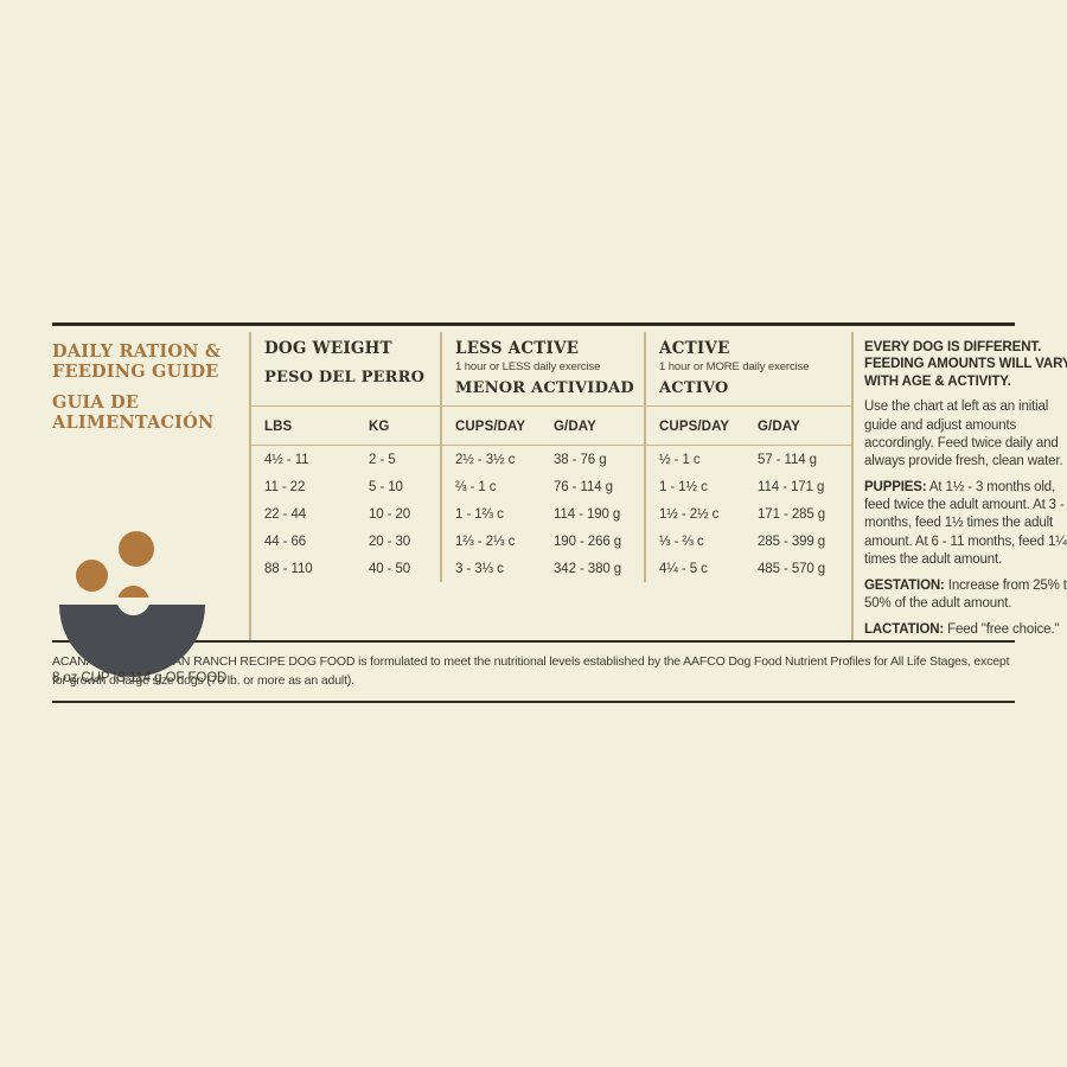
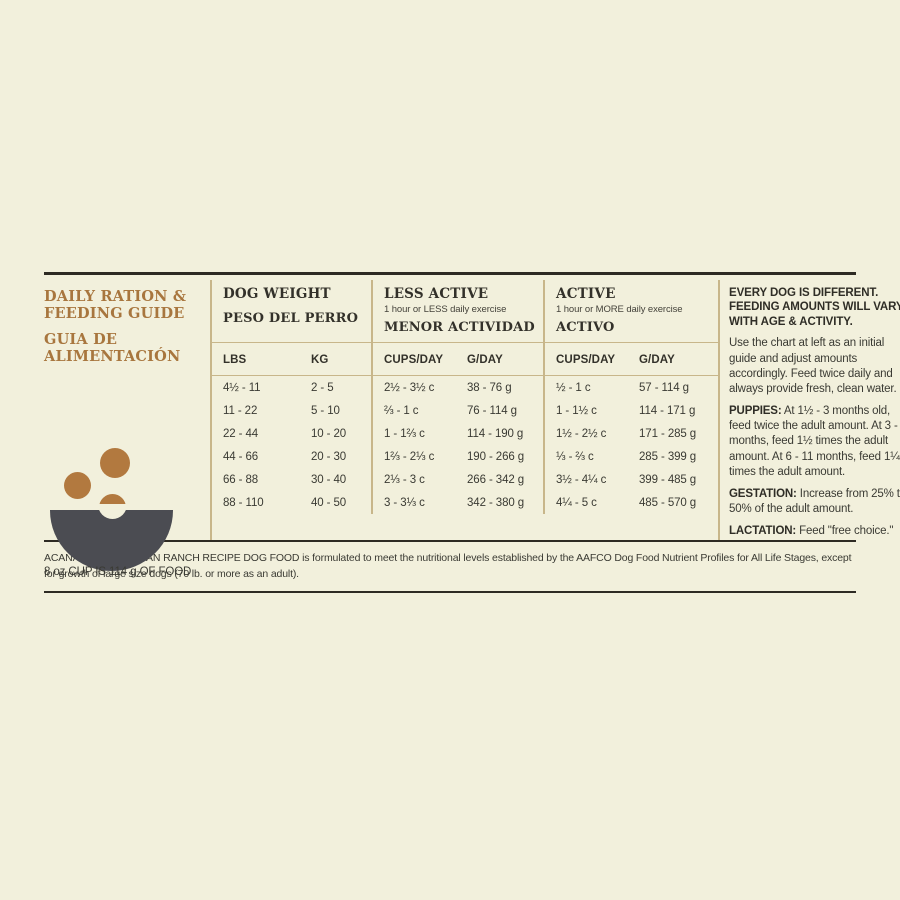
  DAILY RATION &
  FEEDING GUIDE
  GUIA DE
  ALIMENTACIÓN
  8 oz CUP IS 114 g OF FOOD
  DOG WEIGHT PESO DEL PERRO	LESS ACTIVE 1 hour or LESS daily exercise MENOR ACTIVIDAD	ACTIVE 1 hour or MORE daily exercise ACTIVO
  LBS	KG	CUPS/DAY	G/DAY	CUPS/DAY	G/DAY
  4½ - 11	2 - 5	2½ - 3½ c	38 - 76 g	½ - 1 c	57 - 114 g
  11 - 22	5 - 10	⅔ - 1 c	76 - 114 g	1 - 1½ c	114 - 171 g
  22 - 44	10 - 20	1 - 1⅔ c	114 - 190 g	1½ - 2½ c	171 - 285 g
  44 - 66	20 - 30	1⅔ - 2⅓ c	190 - 266 g	⅓ - ⅔ c	285 - 399 g
+ 66 - 88	30 - 40	2⅓ - 3 c	266 - 342 g	3½ - 4¼ c	399 - 485 g
  88 - 110	40 - 50	3 - 3⅓ c	342 - 380 g	4¼ - 5 c	485 - 570 g
  EVERY DOG IS DIFFERENT. FEEDING AMOUNTS WILL VAR WITH AGE & ACTIVITY.
  Use the chart at left as an initial guide and adjust amounts accordingly. Feed twice daily and always provide fresh, clean water.
  PUPPIES: At 1½ - 3 months old, feed twice the adult amount. At 3 - months, feed 1½ times the adult amount. At 6 - 11 months, feed 1¼ times the adult amount.
  GESTATION: Increase from 25% t 50% of the adult amount.
  LACTATION: Feed "free choice."
  ACANN RANCH RECIPE DOG FOOD is formulated to meet the nutritional levels established by the AAFCO Dog Food Nutrient Profiles for All Life Stages, except for growth of large size dogs (70 lb. or more as an adult).
